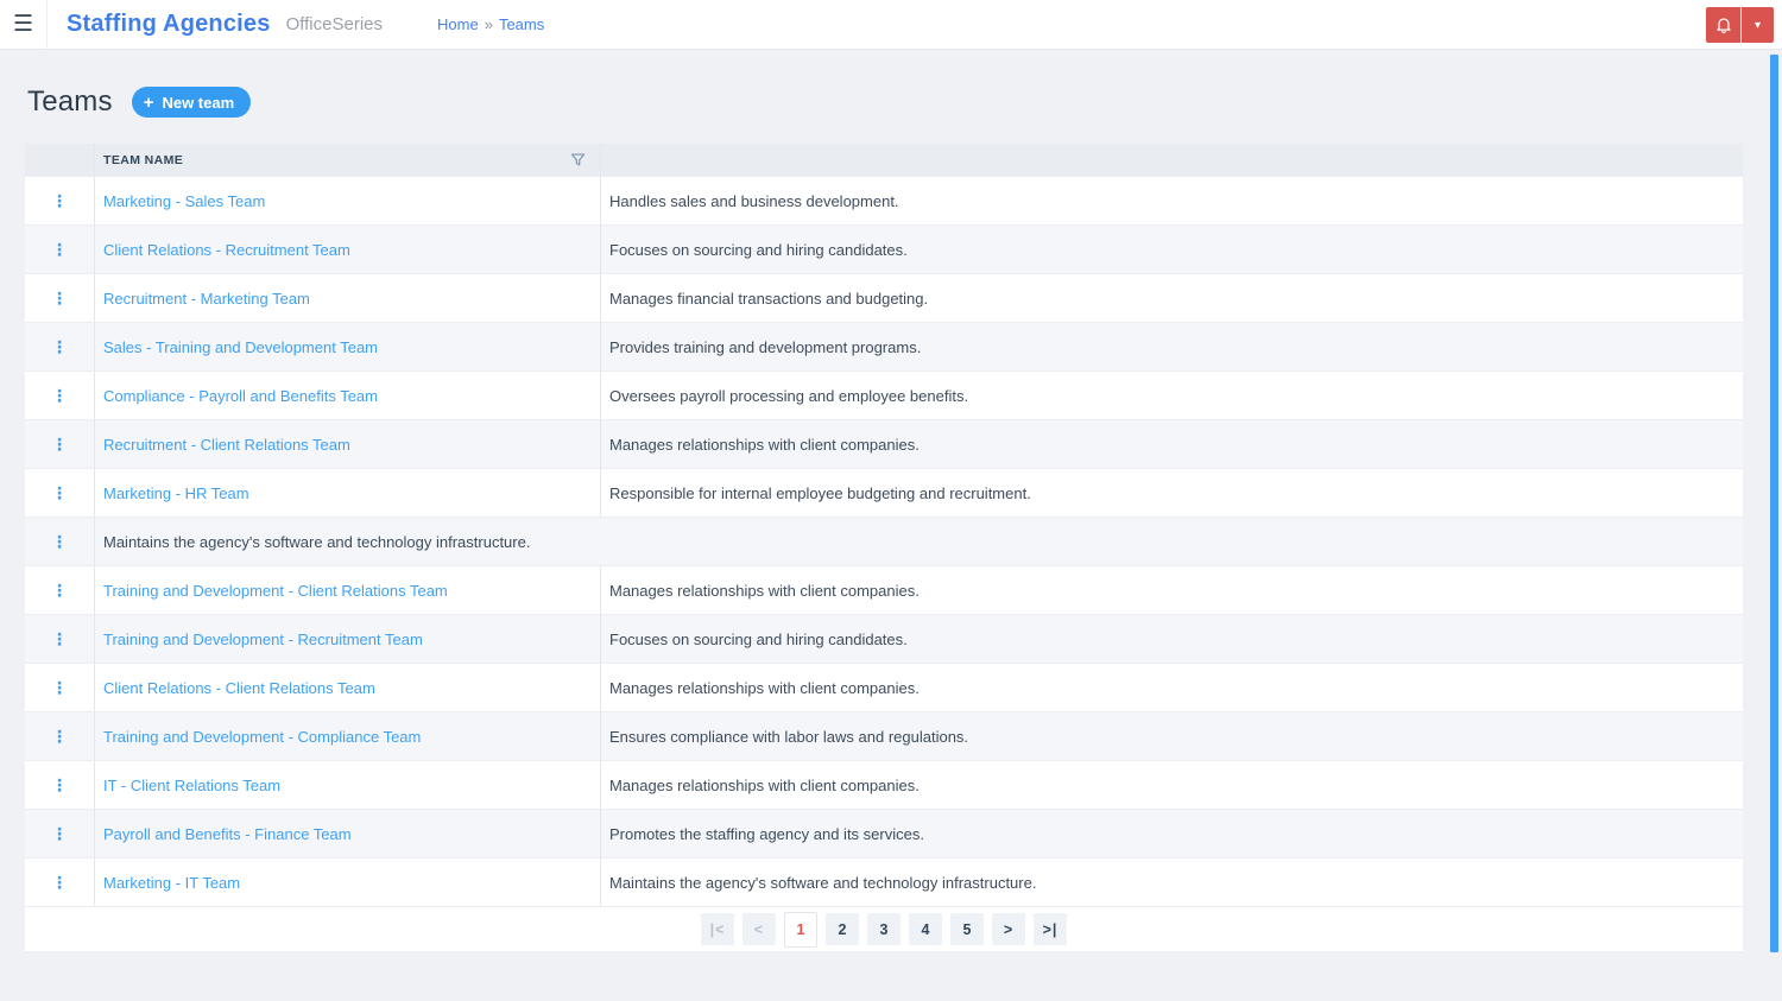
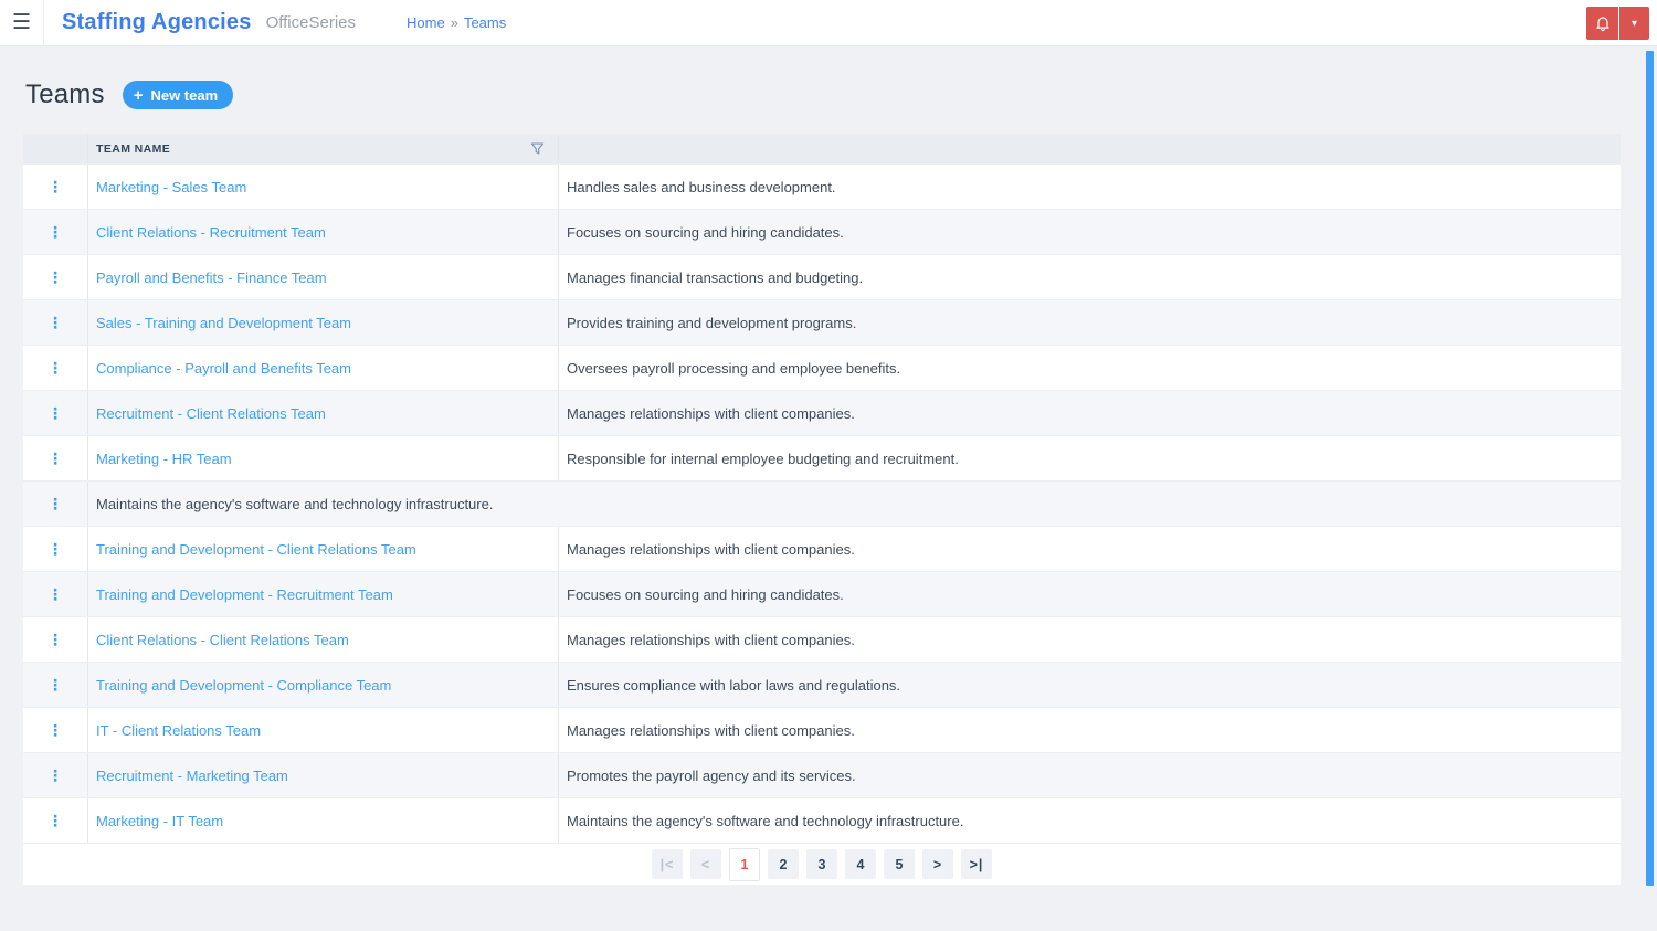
  ☰
  Staffing Agencies
  OfficeSeries
  Home
  »
  Teams
  ▾
  Teams
  +
  New team
  TEAM NAME
  ⋮
  Marketing - Sales Team
  Handles sales and business development.
  ⋮
  Client Relations - Recruitment Team
  Focuses on sourcing and hiring candidates.
  ⋮
- Recruitment - Marketing Team
+ Payroll and Benefits - Finance Team
  Manages financial transactions and budgeting.
  ⋮
  Sales - Training and Development Team
  Provides training and development programs.
  ⋮
  Compliance - Payroll and Benefits Team
  Oversees payroll processing and employee benefits.
  ⋮
  Recruitment - Client Relations Team
  Manages relationships with client companies.
  ⋮
  Marketing - HR Team
  Responsible for internal employee budgeting and recruitment.
  ⋮
  Maintains the agency's software and technology infrastructure.
  ⋮
  Training and Development - Client Relations Team
  Manages relationships with client companies.
  ⋮
  Training and Development - Recruitment Team
  Focuses on sourcing and hiring candidates.
  ⋮
  Client Relations - Client Relations Team
  Manages relationships with client companies.
  ⋮
  Training and Development - Compliance Team
  Ensures compliance with labor laws and regulations.
  ⋮
  IT - Client Relations Team
  Manages relationships with client companies.
  ⋮
- Payroll and Benefits - Finance Team
+ Recruitment - Marketing Team
- Promotes the staffing agency and its services.
+ Promotes the payroll agency and its services.
  ⋮
  Marketing - IT Team
  Maintains the agency's software and technology infrastructure.
  |<
  <
  1
  2
  3
  4
  5
  >
  >|
